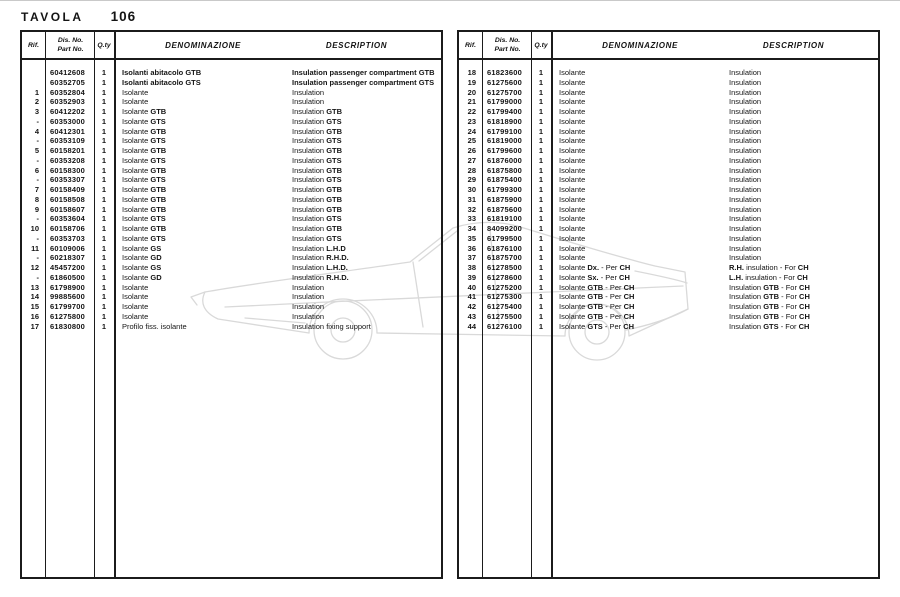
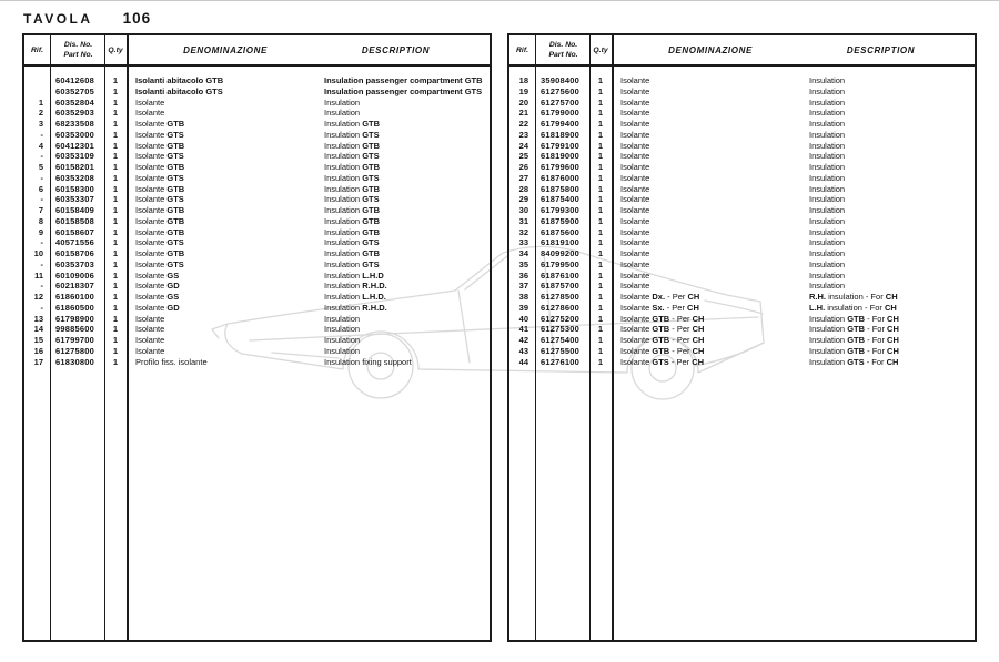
  TAVOLA 106
  DENOMINAZIONE
  DESCRIPTION
  60412608
  1
  Isolanti abitacolo GTB
  Insulation passenger compartment GTB
  60352705
  1
  Isolanti abitacolo GTS
  Insulation passenger compartment GTS
  1
  60352804
  1
  Isolante
  Insulation
  2
  60352903
  1
  Isolante
  Insulation
  3
- 60412202
+ 68233508
  1
  Isolante GTB
  Insulation GTB
  -
  60353000
  1
  Isolante GTS
  Insulation GTS
  4
  60412301
  1
  Isolante GTB
  Insulation GTB
  -
  60353109
  1
  Isolante GTS
  Insulation GTS
  5
  60158201
  1
  Isolante GTB
  Insulation GTB
  -
  60353208
  1
  Isolante GTS
  Insulation GTS
  6
  60158300
  1
  Isolante GTB
  Insulation GTB
  -
  60353307
  1
  Isolante GTS
  Insulation GTS
  7
  60158409
  1
  Isolante GTB
  Insulation GTB
  8
  60158508
  1
  Isolante GTB
  Insulation GTB
  9
  60158607
  1
  Isolante GTB
  Insulation GTB
  -
- 60353604
+ 40571556
  1
  Isolante GTS
  Insulation GTS
  10
  60158706
  1
  Isolante GTB
  Insulation GTB
  -
  60353703
  1
  Isolante GTS
  Insulation GTS
  11
  60109006
  1
  Isolante GS
  Insulation L.H.D
  -
  60218307
  1
  Isolante GD
  Insulation R.H.D.
  12
- 45457200
+ 61860100
  1
  Isolante GS
  Insulation L.H.D.
  -
  61860500
  1
  Isolante GD
  Insulation R.H.D.
  13
  61798900
  1
  Isolante
  Insulation
  14
  99885600
  1
  Isolante
  Insulation
  15
  61799700
  1
  Isolante
  Insulation
  16
  61275800
  1
  Isolante
  Insulation
  17
  61830800
  1
  Profilo fiss. isolante
  Insulation fixing support
  DENOMINAZIONE
  DESCRIPTION
  18
- 61823600
+ 35908400
  1
  Isolante
  Insulation
  19
  61275600
  1
  Isolante
  Insulation
  20
  61275700
  1
  Isolante
  Insulation
  21
  61799000
  1
  Isolante
  Insulation
  22
  61799400
  1
  Isolante
  Insulation
  23
  61818900
  1
  Isolante
  Insulation
  24
  61799100
  1
  Isolante
  Insulation
  25
  61819000
  1
  Isolante
  Insulation
  26
  61799600
  1
  Isolante
  Insulation
  27
  61876000
  1
  Isolante
  Insulation
  28
  61875800
  1
  Isolante
  Insulation
  29
  61875400
  1
  Isolante
  Insulation
  30
  61799300
  1
  Isolante
  Insulation
  31
  61875900
  1
  Isolante
  Insulation
  32
  61875600
  1
  Isolante
  Insulation
  33
  61819100
  1
  Isolante
  Insulation
  34
  84099200
  1
  Isolante
  Insulation
  35
  61799500
  1
  Isolante
  Insulation
  36
  61876100
  1
  Isolante
  Insulation
  37
  61875700
  1
  Isolante
  Insulation
  38
  61278500
  1
  Isolante Dx. - Per CH
  R.H. insulation - For CH
  39
  61278600
  1
  Isolante Sx. - Per CH
  L.H. insulation - For CH
  40
  61275200
  1
  Isolante GTB - Per CH
  Insulation GTB - For CH
  41
  61275300
  1
  Isolante GTB - Per CH
  Insulation GTB - For CH
  42
  61275400
  1
  Isolante GTB - Per CH
  Insulation GTB - For CH
  43
  61275500
  1
  Isolante GTB - Per CH
  Insulation GTB - For CH
  44
  61276100
  1
  Isolante GTS - Per CH
  Insulation GTS - For CH
